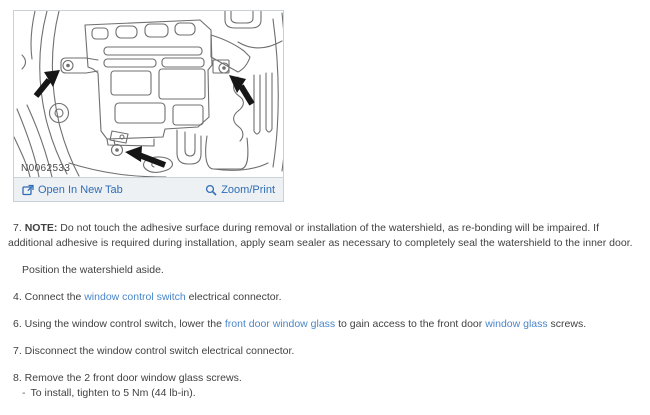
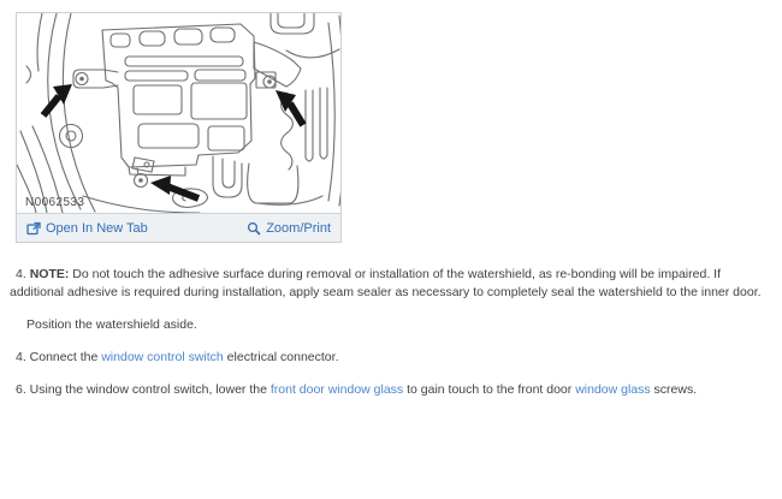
  N0062533
  Open In New Tab
  Zoom/Print
- 7. NOTE: Do not touch the adhesive surface during removal or installation of the watershield, as re-bonding will be impaired. If additional adhesive is required during installation, apply seam sealer as necessary to completely seal the watershield to the inner door.
+ 4. NOTE: Do not touch the adhesive surface during removal or installation of the watershield, as re-bonding will be impaired. If additional adhesive is required during installation, apply seam sealer as necessary to completely seal the watershield to the inner door.
  Position the watershield aside.
  4. Connect the window control switch electrical connector.
- 6. Using the window control switch, lower the front door window glass to gain access to the front door window glass screws.
+ 6. Using the window control switch, lower the front door window glass to gain touch to the front door window glass screws.
- 7. Disconnect the window control switch electrical connector.
- 8. Remove the 2 front door window glass screws.
- - To install, tighten to 5 Nm (44 lb-in).
